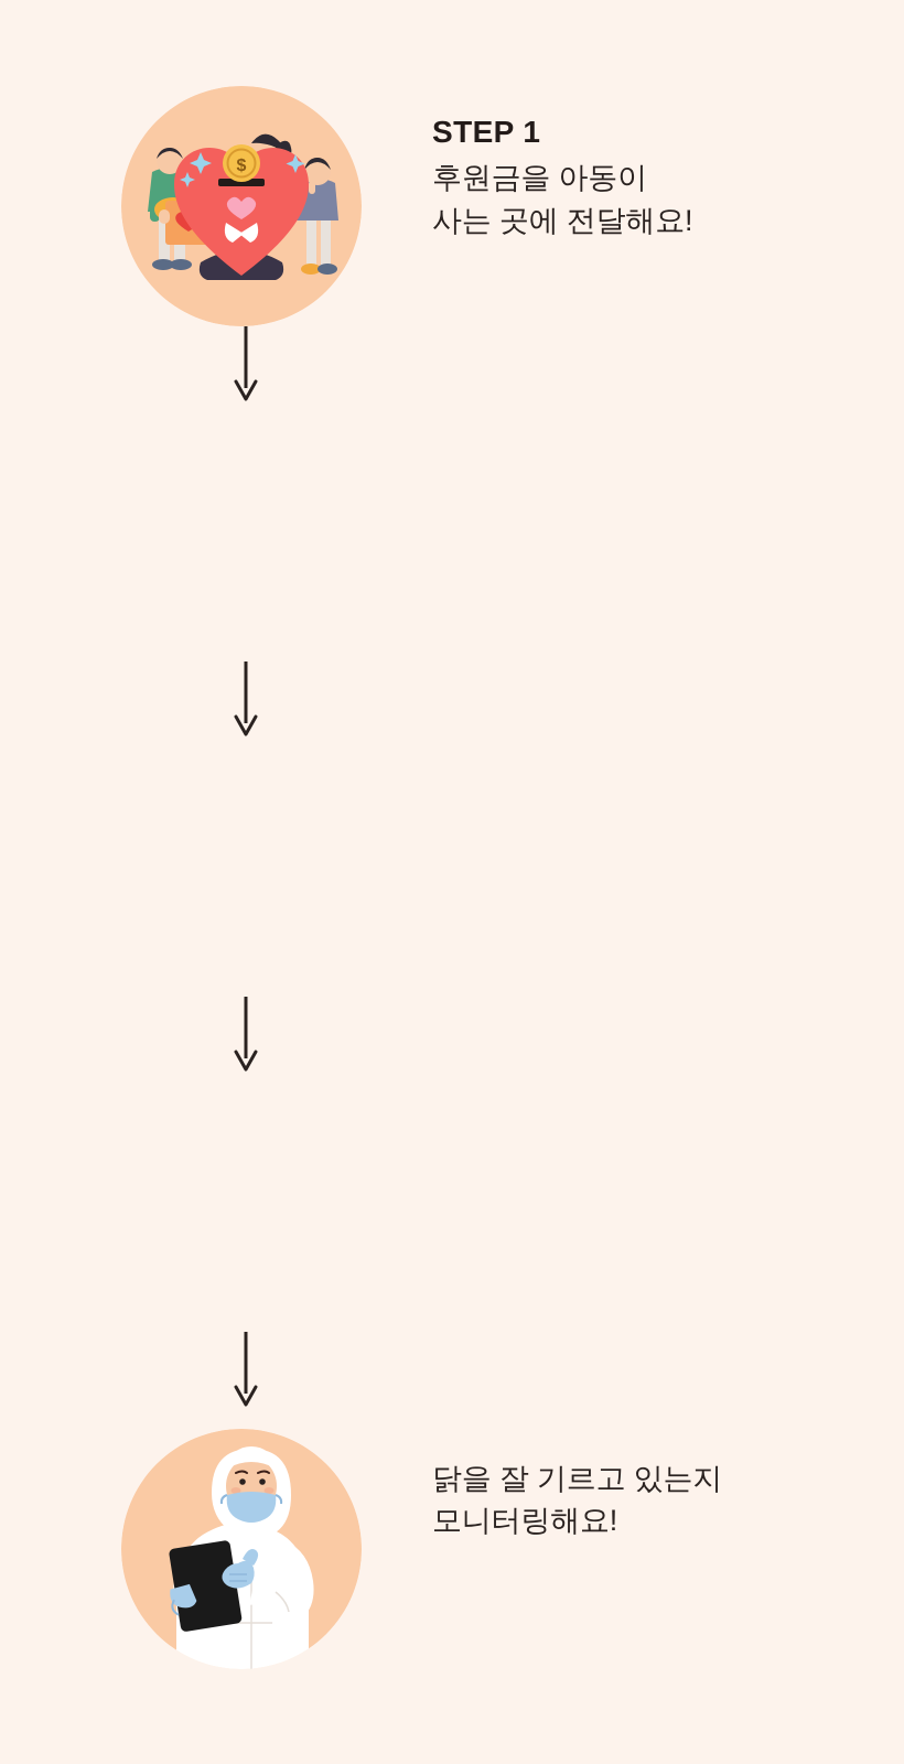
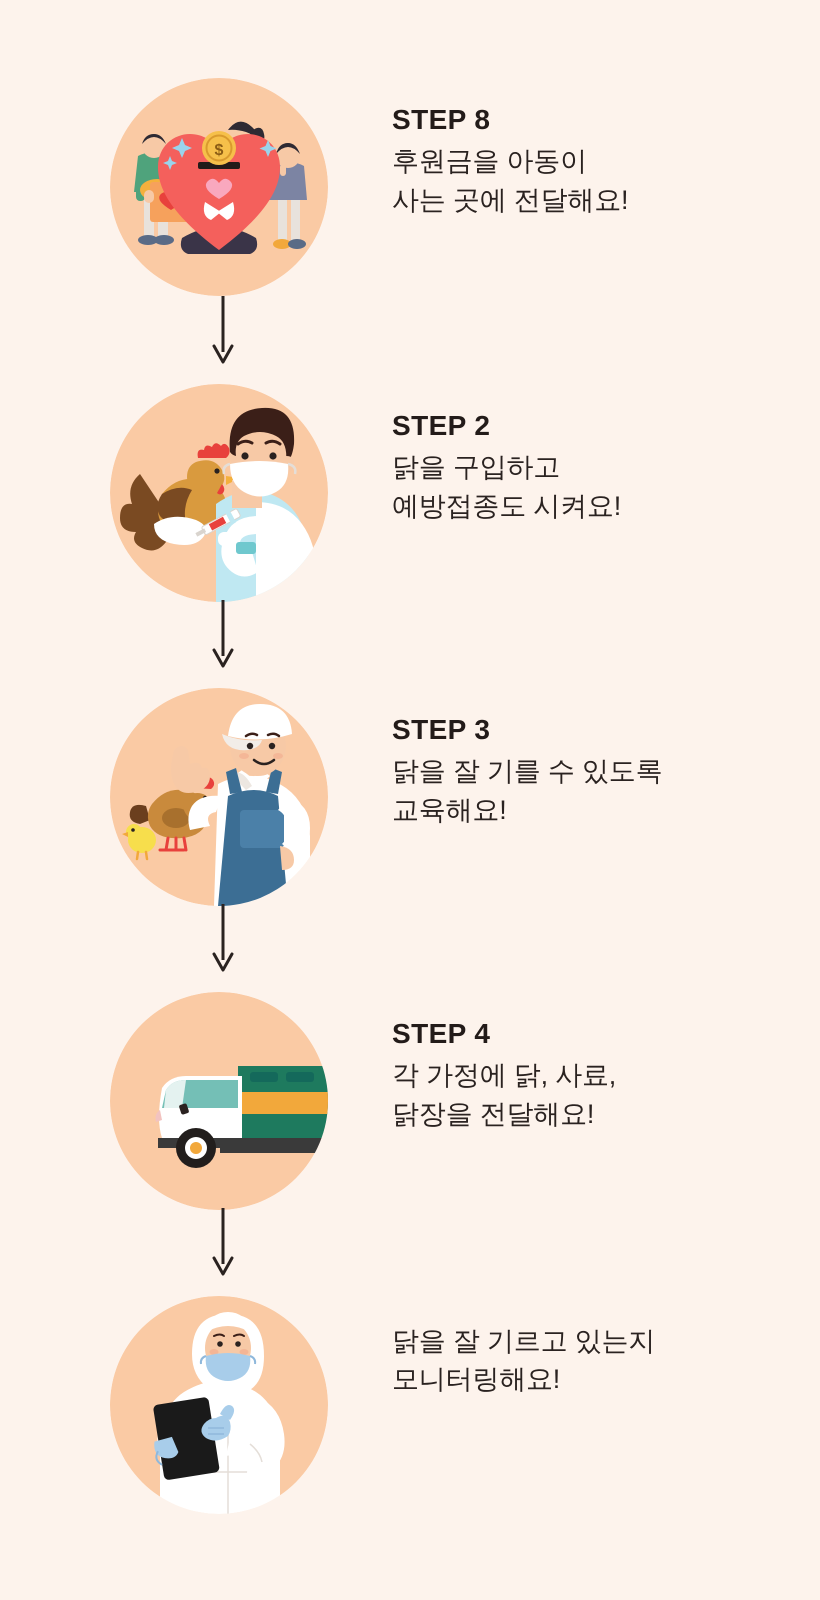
  $
- STEP 1
+ STEP 8
  후원금을 아동이
  사는 곳에 전달해요!
+ STEP 2
+ 닭을 구입하고
+ 예방접종도 시켜요!
+ STEP 3
+ 닭을 잘 기를 수 있도록
+ 교육해요!
+ STEP 4
+ 각 가정에 닭, 사료,
+ 닭장을 전달해요!
  닭을 잘 기르고 있는지
  모니터링해요!
